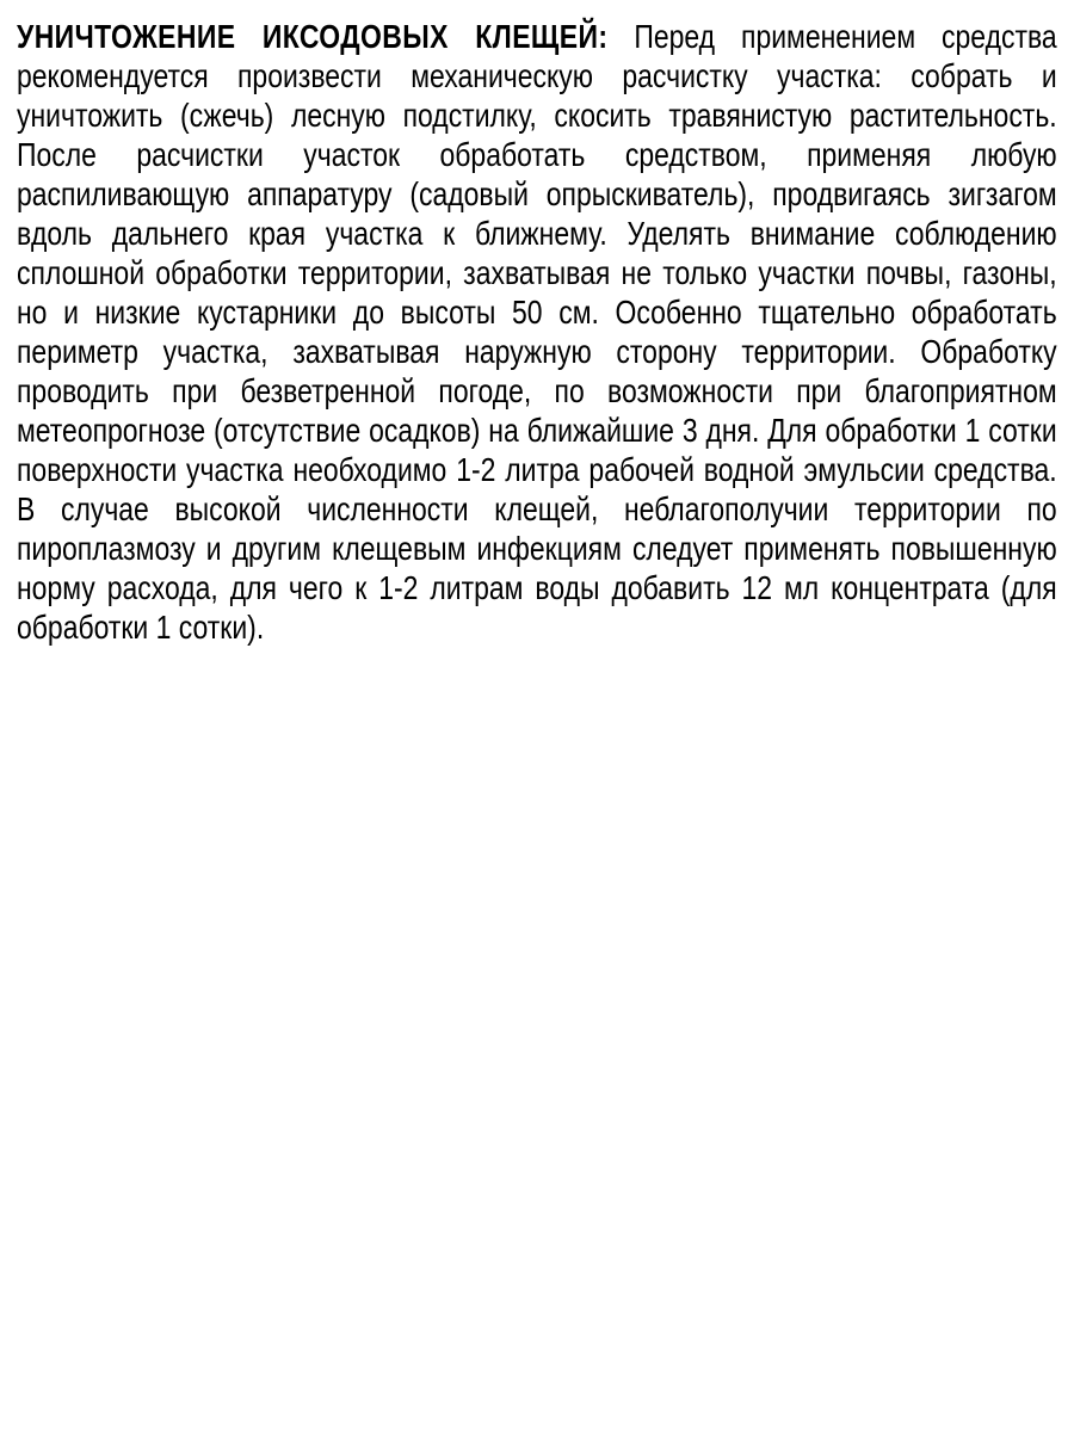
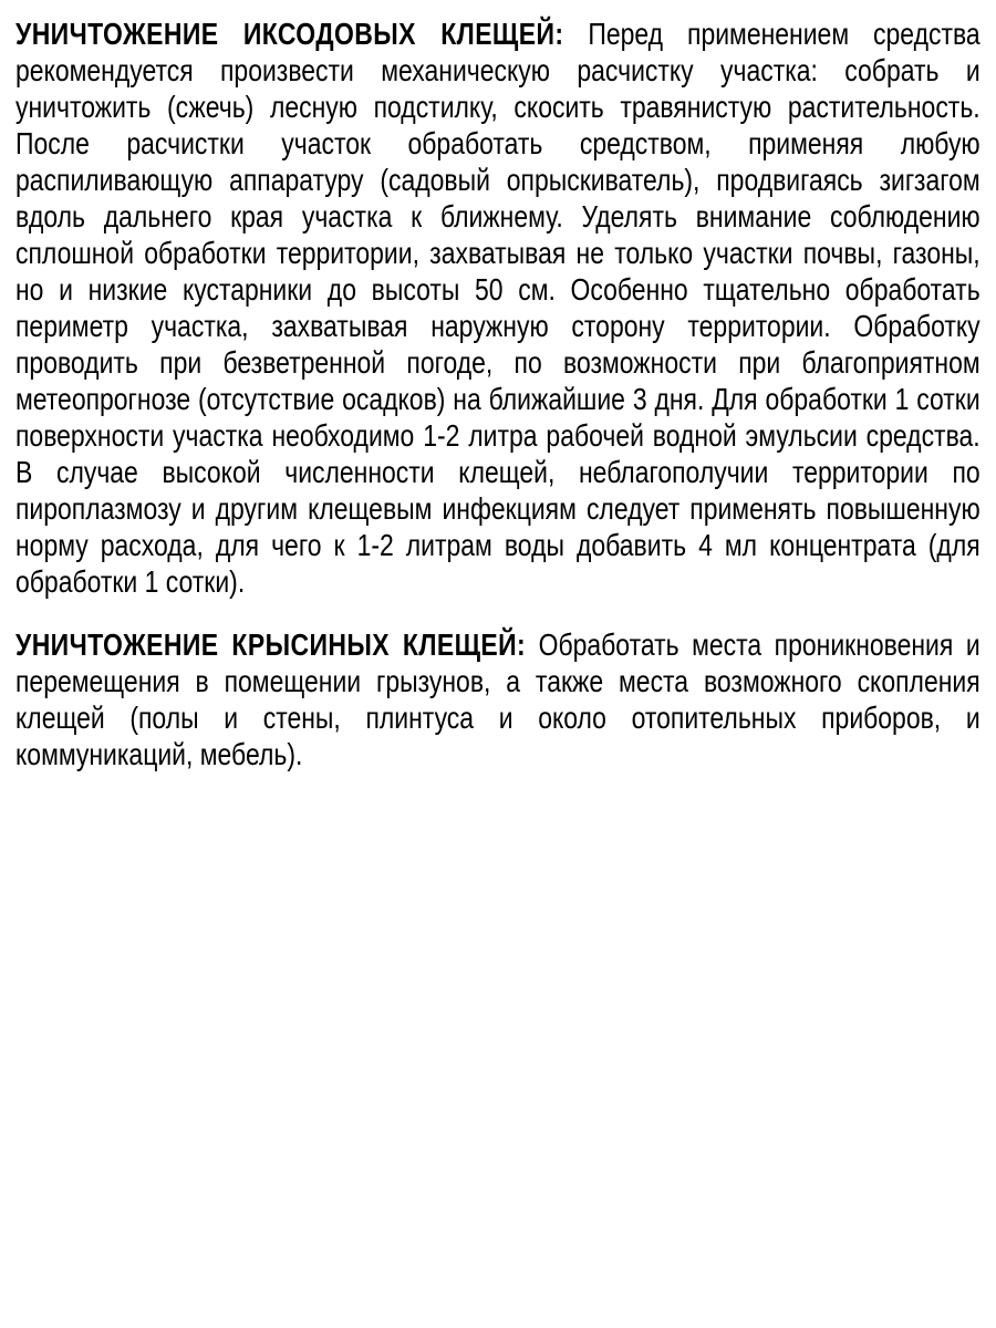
- УНИЧТОЖЕНИЕ ИКСОДОВЫХ КЛЕЩЕЙ: Перед применением средства рекомендуется произвести механическую расчистку участка: собрать и уничтожить (сжечь) лесную подстилку, скосить травянистую растительность. После расчистки участок обработать средством, применяя любую распиливающую аппаратуру (садовый опрыскиватель), продвигаясь зигзагом вдоль дальнего края участка к ближнему. Уделять внимание соблюдению сплошной обработки территории, захватывая не только участки почвы, газоны, но и низкие кустарники до высоты 50 см. Особенно тщательно обработать периметр участка, захватывая наружную сторону территории. Обработку проводить при безветренной погоде, по возможности при благоприятном метеопрогнозе (отсутствие осадков) на ближайшие 3 дня. Для обработки 1 сотки поверхности участка необходимо 1-2 литра рабочей водной эмульсии средства. В случае высокой численности клещей, неблагополучии территории по пироплазмозу и другим клещевым инфекциям следует применять повышенную норму расхода, для чего к 1-2 литрам воды добавить 12 мл концентрата (для обработки 1 сотки).
+ УНИЧТОЖЕНИЕ ИКСОДОВЫХ КЛЕЩЕЙ: Перед применением средства рекомендуется произвести механическую расчистку участка: собрать и уничтожить (сжечь) лесную подстилку, скосить травянистую растительность. После расчистки участок обработать средством, применяя любую распиливающую аппаратуру (садовый опрыскиватель), продвигаясь зигзагом вдоль дальнего края участка к ближнему. Уделять внимание соблюдению сплошной обработки территории, захватывая не только участки почвы, газоны, но и низкие кустарники до высоты 50 см. Особенно тщательно обработать периметр участка, захватывая наружную сторону территории. Обработку проводить при безветренной погоде, по возможности при благоприятном метеопрогнозе (отсутствие осадков) на ближайшие 3 дня. Для обработки 1 сотки поверхности участка необходимо 1-2 литра рабочей водной эмульсии средства. В случае высокой численности клещей, неблагополучии территории по пироплазмозу и другим клещевым инфекциям следует применять повышенную норму расхода, для чего к 1-2 литрам воды добавить 4 мл концентрата (для обработки 1 сотки).
+ УНИЧТОЖЕНИЕ КРЫСИНЫХ КЛЕЩЕЙ: Обработать места проникновения и перемещения в помещении грызунов, а также места возможного скопления клещей (полы и стены, плинтуса и около отопительных приборов, и коммуникаций, мебель).
